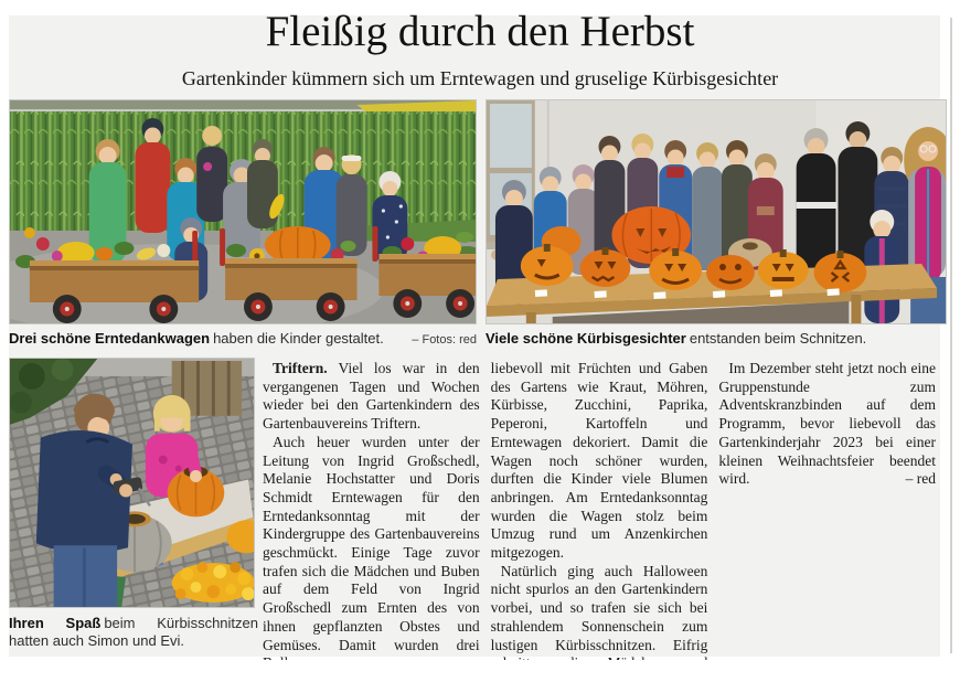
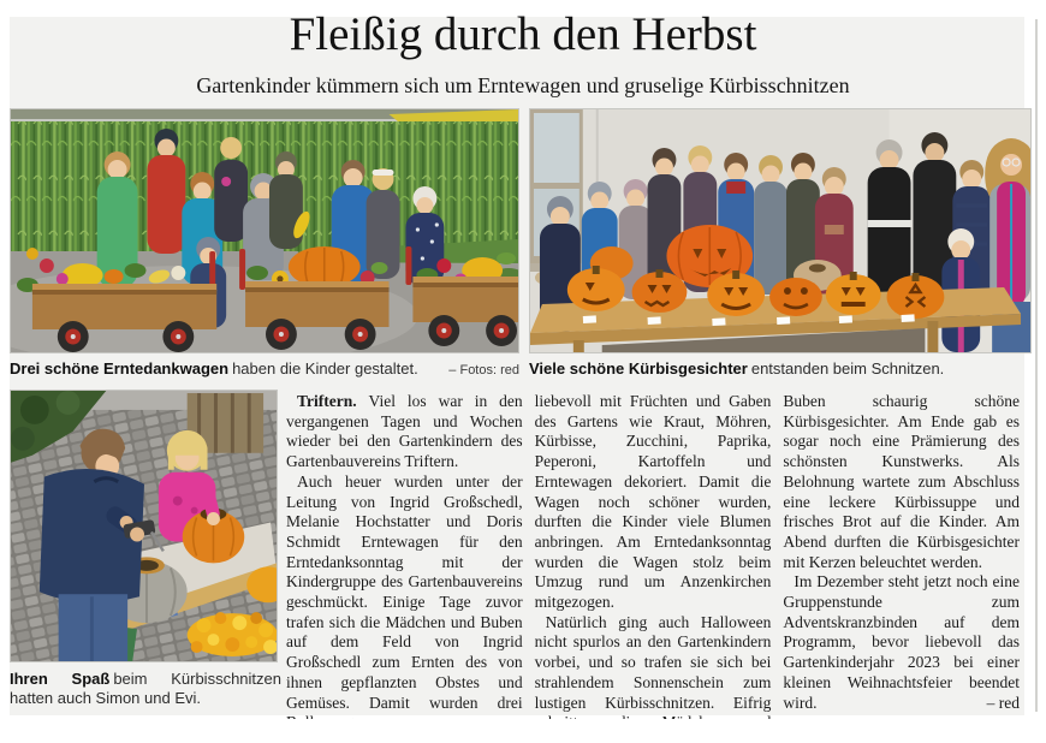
  Fleißig durch den Herbst
- Gartenkinder kümmern sich um Erntewagen und gruselige Kürbisgesichter
+ Gartenkinder kümmern sich um Erntewagen und gruselige Kürbisschnitzen
  Drei schöne Erntedankwagen haben die Kinder gestaltet.
  – Fotos: red
  Viele schöne Kürbisgesichter entstanden beim Schnitzen.
  Ihren Spaß beim Kürbisschnitzen hatten auch Simon und Evi.
  Triftern. Viel los war in den vergangenen Tagen und Wochen wieder bei den Gartenkindern des Gartenbauvereins Triftern.
  Auch heuer wurden unter der Leitung von Ingrid Großschedl, Melanie Hochstatter und Doris Schmidt Erntewagen für den Erntedanksonntag mit der Kindergruppe des Gartenbauvereins geschmückt. Einige Tage zuvor trafen sich die Mädchen und Buben auf dem Feld von Ingrid Großschedl zum Ernten des von ihnen gepflanzten Obstes und Gemüses. Damit wurden drei
  liebevoll mit Früchten und Gaben des Gartens wie Kraut, Möhren, Kürbisse, Zucchini, Paprika, Peperoni, Kartoffeln und Erntewagen dekoriert. Damit die Wagen noch schöner wurden, durften die Kinder viele Blumen anbringen. Am Erntedanksonntag wurden die Wagen stolz beim Umzug rund um Anzenkirchen mitgezogen.
  Natürlich ging auch Halloween nicht spurlos an den Gartenkindern vorbei, und so trafen sie sich bei strahlendem Sonnenschein zum lustigen Kürbisschnitzen. Eifrig
+ Buben schaurig schöne Kürbisgesichter. Am Ende gab es sogar noch eine Prämierung des schönsten Kunstwerks. Als Belohnung wartete zum Abschluss eine leckere Kürbissuppe und frisches Brot auf die Kinder. Am Abend durften die Kürbisgesichter mit Kerzen beleuchtet werden.
  Im Dezember steht jetzt noch eine Gruppenstunde zum Adventskranzbinden auf dem Programm, bevor liebevoll das Gartenkinderjahr 2023 bei einer kleinen Weihnachtsfeier beendet wird.
  – red
